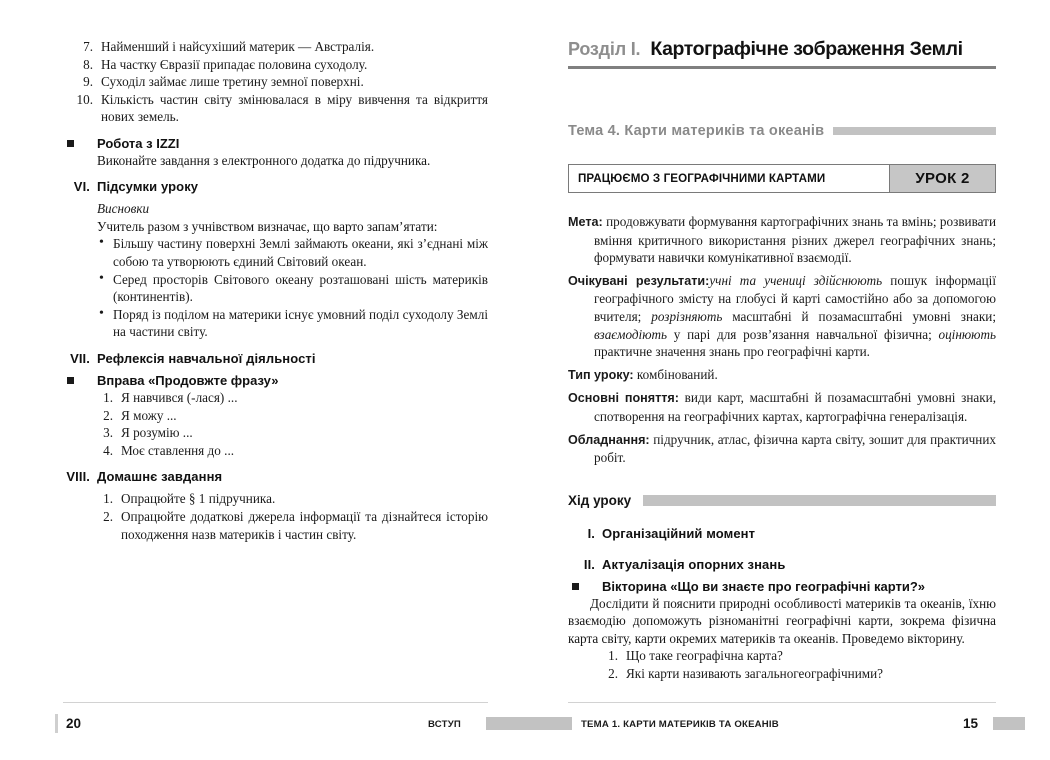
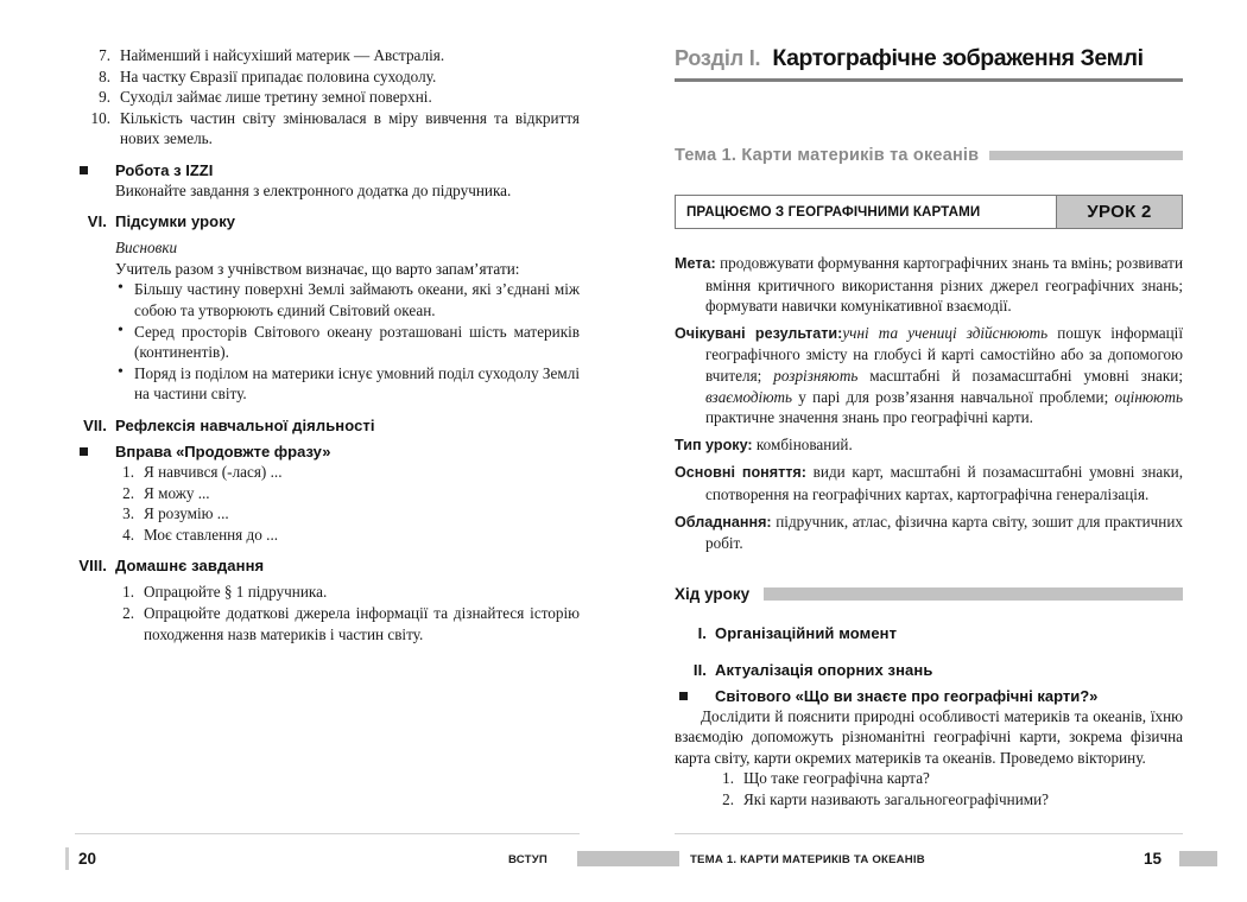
  7.
  Найменший і найсухіший материк — Австралія.
  8.
  На частку Євразії припадає половина суходолу.
  9.
  Суходіл займає лише третину земної поверхні.
  10.
  Кількість частин світу змінювалася в міру вивчення та відкриття нових земель.
  Робота з IZZI
  Виконайте завдання з електронного додатка до підручника.
  VI.
  Підсумки уроку
  Висновки
  Учитель разом з учнівством визначає, що варто запам’ятати:
  •
  Більшу частину поверхні Землі займають океани, які з’єднані між собою та утворюють єдиний Світовий океан.
  •
  Серед просторів Світового океану розташовані шість материків (континентів).
  •
  Поряд із поділом на материки існує умовний поділ суходолу Землі на частини світу.
  VII.
  Рефлексія навчальної діяльності
  Вправа «Продовжте фразу»
  1.
  Я навчився (-лася) ...
  2.
  Я можу ...
  3.
  Я розумію ...
  4.
  Моє ставлення до ...
  VIII.
  Домашнє завдання
  1.
  Опрацюйте § 1 підручника.
  2.
  Опрацюйте додаткові джерела інформації та дізнайтеся історію походження назв материків і частин світу.
  Розділ I.
  Картографічне зображення Землі
- Тема 4. Карти материків та океанів
+ Тема 1. Карти материків та океанів
  ПРАЦЮЄМО З ГЕОГРАФІЧНИМИ КАРТАМИ
  УРОК 2
  Мета: продовжувати формування картографічних знань та вмінь; розвивати вміння критичного використання різних джерел географічних знань; формувати навички комунікативної взаємодії.
- Очікувані результати:учні та учениці здійснюють пошук інформації географічного змісту на глобусі й карті самостійно або за допомогою вчителя; розрізняють масштабні й позамасштабні умовні знаки; взаємодіють у парі для розв’язання навчальної фізична; оцінюють практичне значення знань про географічні карти.
+ Очікувані результати:учні та учениці здійснюють пошук інформації географічного змісту на глобусі й карті самостійно або за допомогою вчителя; розрізняють масштабні й позамасштабні умовні знаки; взаємодіють у парі для розв’язання навчальної проблеми; оцінюють практичне значення знань про географічні карти.
  Тип уроку: комбінований.
  Основні поняття: види карт, масштабні й позамасштабні умовні знаки, спотворення на географічних картах, картографічна генералізація.
  Обладнання: підручник, атлас, фізична карта світу, зошит для практичних робіт.
  Хід уроку
  I.
  Організаційний момент
  II.
  Актуалізація опорних знань
- Вікторина «Що ви знаєте про географічні карти?»
+ Світового «Що ви знаєте про географічні карти?»
  Дослідити й пояснити природні особливості материків та океанів, їхню взаємодію допоможуть різноманітні географічні карти, зокрема фізична карта світу, карти окремих материків та океанів. Проведемо вікторину.
  1.
  Що таке географічна карта?
  2.
  Які карти називають загальногеографічними?
  20
  ВСТУП
  ТЕМА 1. КАРТИ МАТЕРИКІВ ТА ОКЕАНІВ
  15
